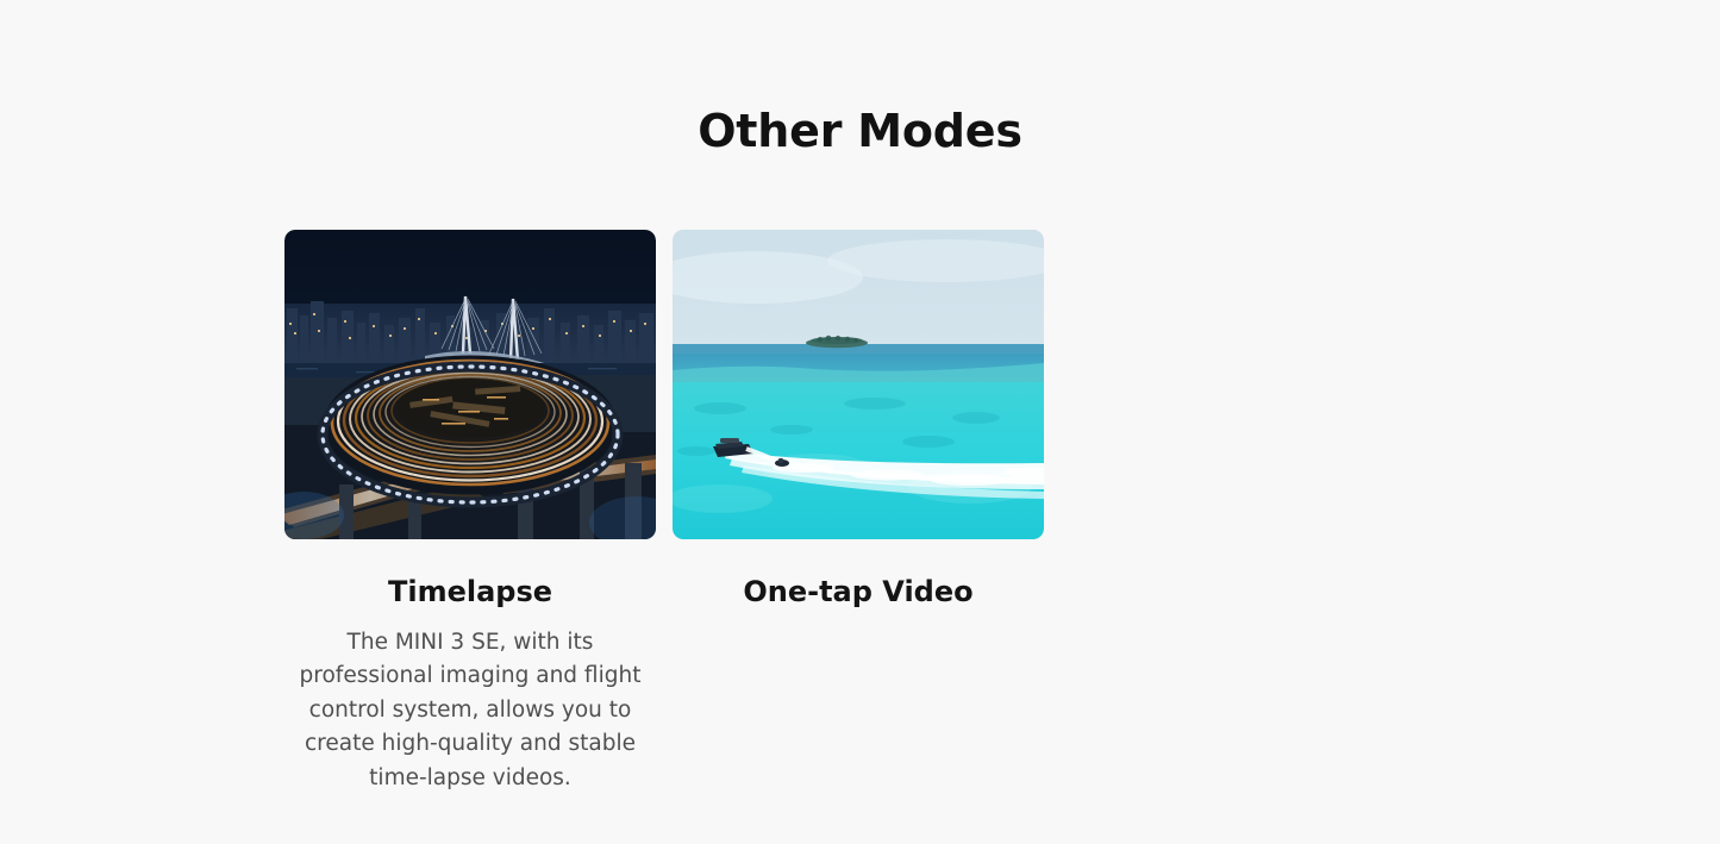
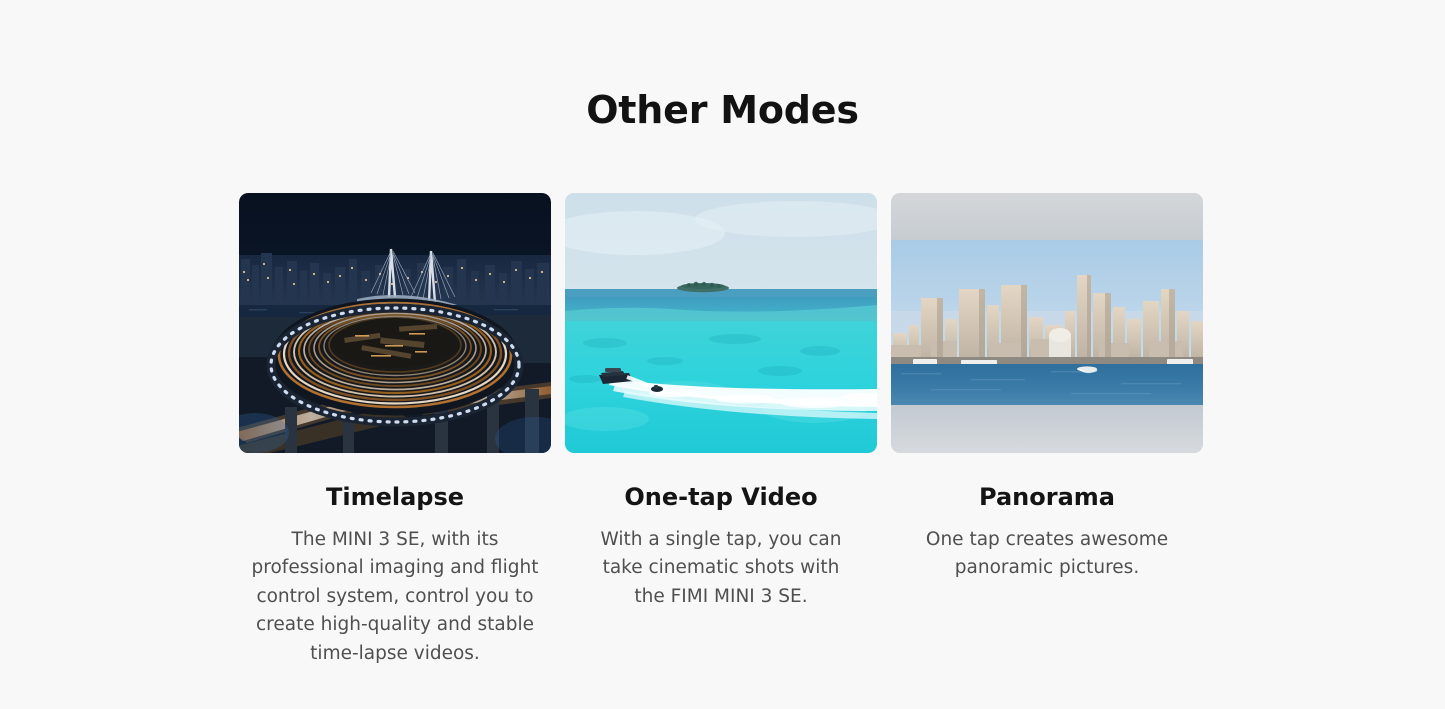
  Other Modes
  Timelapse
- The MINI 3 SE, with its professional imaging and flight control system, allows you to create high-quality and stable time-lapse videos.
+ The MINI 3 SE, with its professional imaging and flight control system, control you to create high-quality and stable time-lapse videos.
  One-tap Video
+ With a single tap, you can take cinematic shots with the FIMI MINI 3 SE.
+ Panorama
+ One tap creates awesome panoramic pictures.
